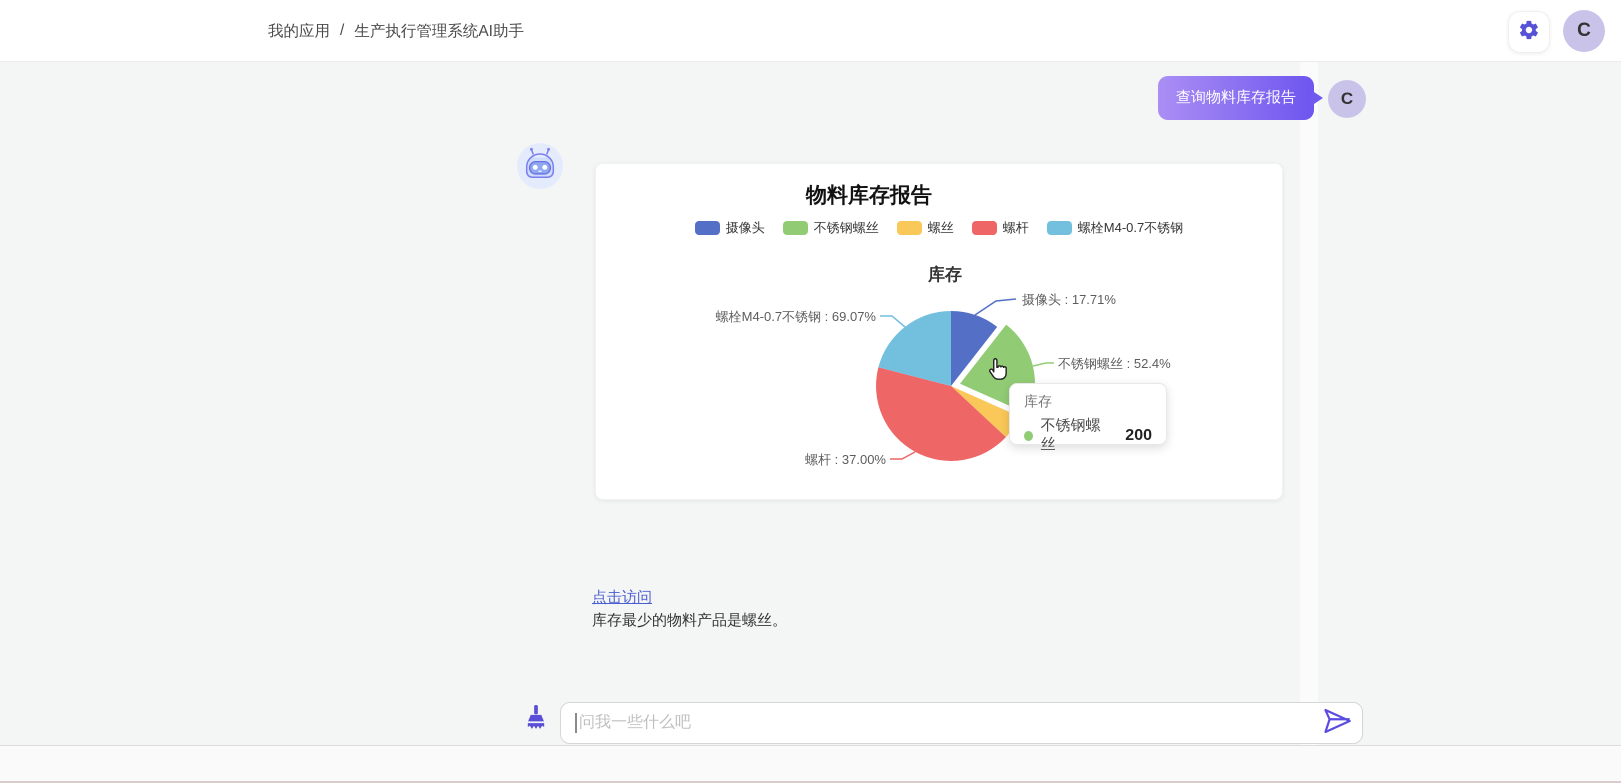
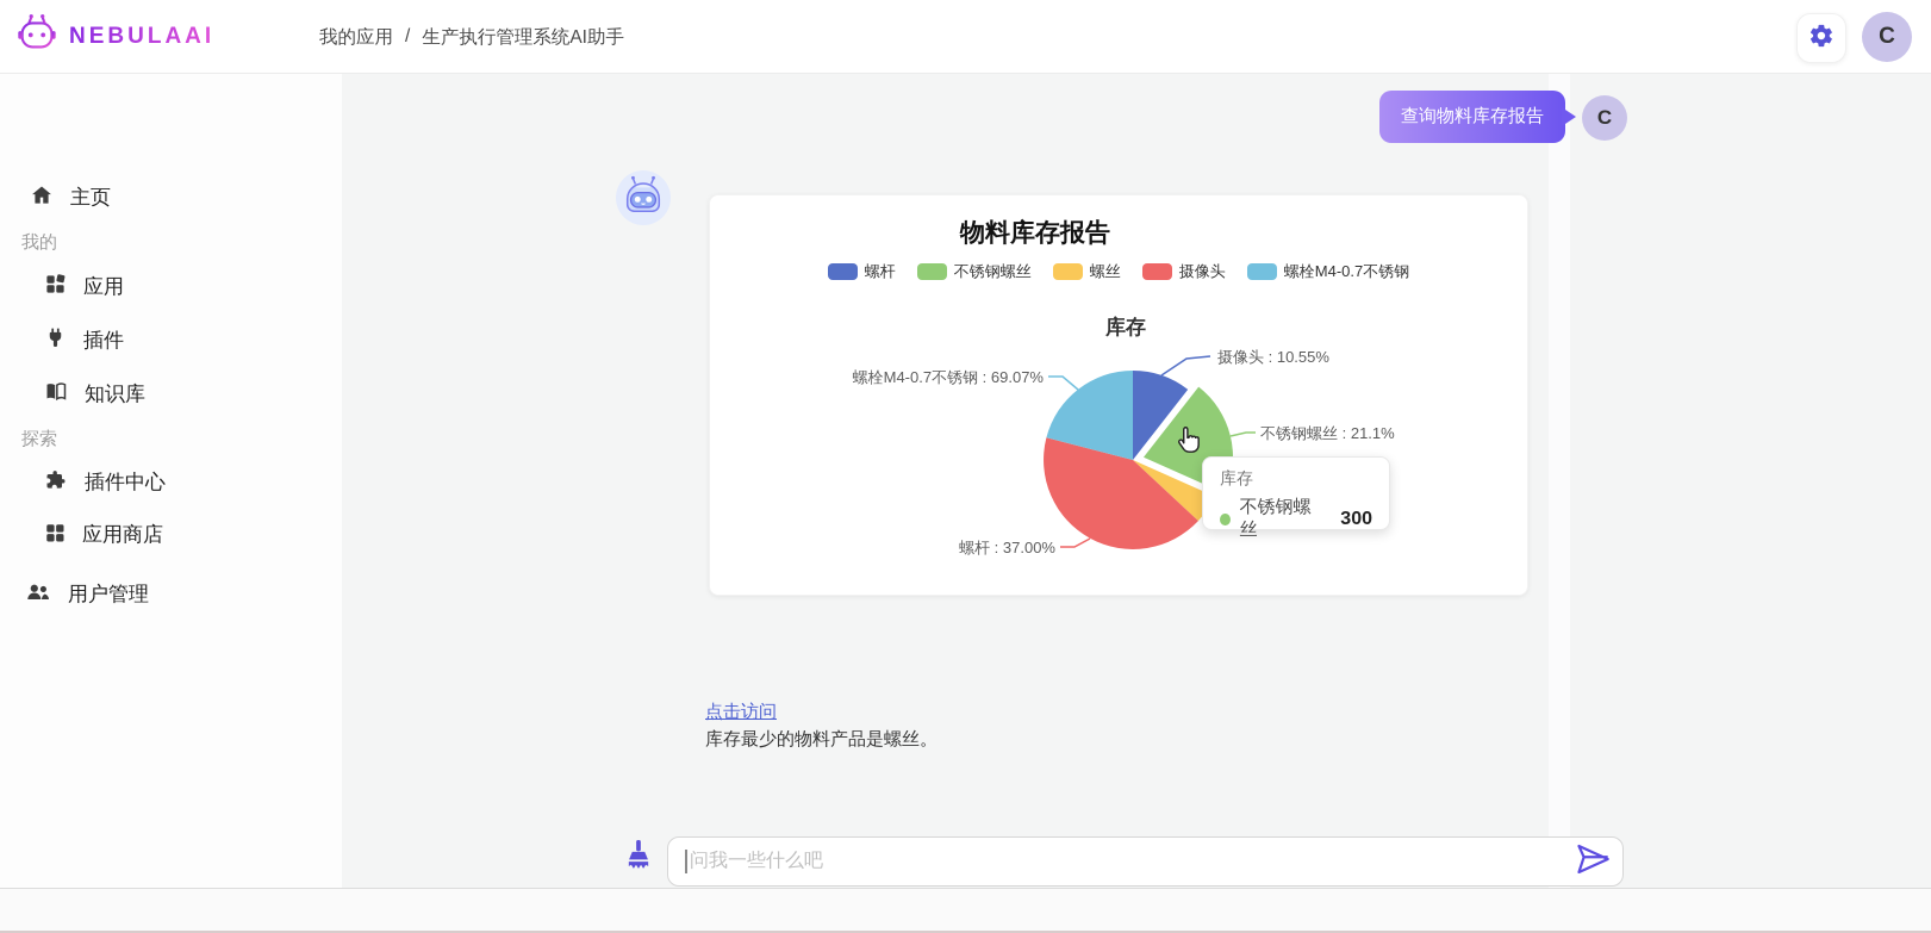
+ NEBULAAI
  我的应用
  /
  生产执行管理系统AI助手
  C
+ 主页
+ 我的
+ 应用
+ 插件
+ 知识库
+ 探索
+ 插件中心
+ 应用商店
+ 用户管理
  查询物料库存报告
  C
  物料库存报告
- 摄像头
+ 螺杆
  不锈钢螺丝
  螺丝
- 螺杆
+ 摄像头
  螺栓M4-0.7不锈钢
  库存
- 摄像头 : 17.71%
+ 摄像头 : 10.55%
- 不锈钢螺丝 : 52.4%
+ 不锈钢螺丝 : 21.1%
  螺杆 : 37.00%
  螺栓M4-0.7不锈钢 : 69.07%
  库存
  不锈钢螺丝
- 200
+ 300
  点击访问
  库存最少的物料产品是螺丝。
  问我一些什么吧
